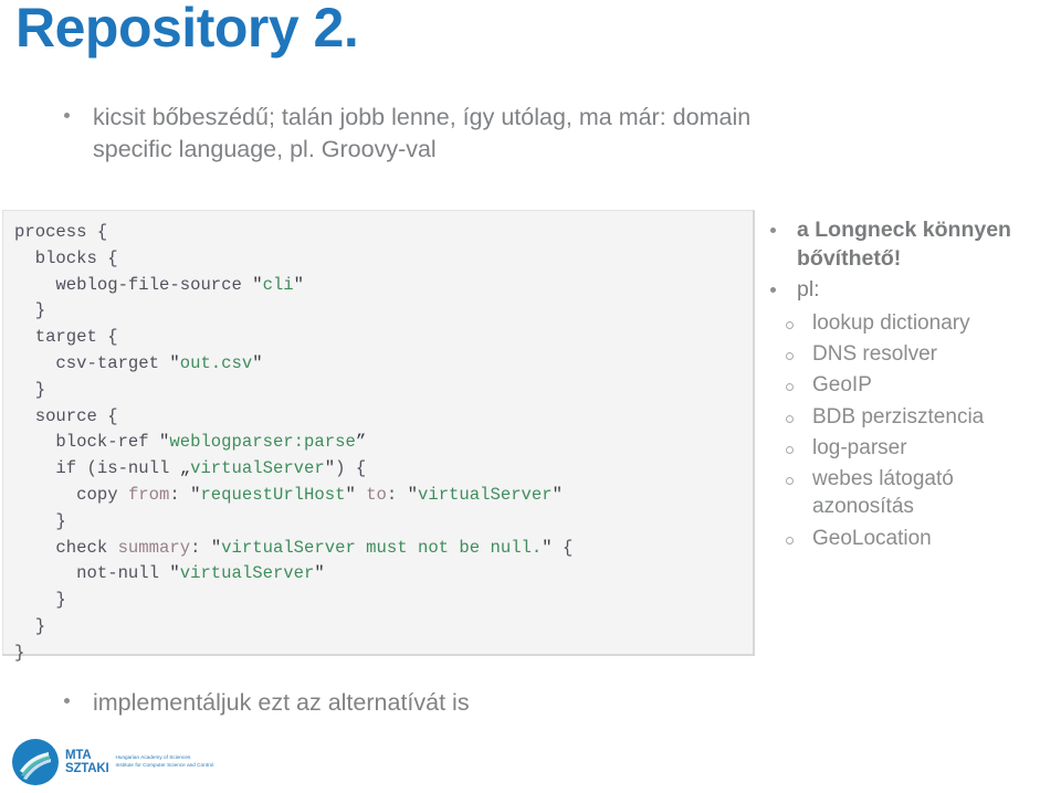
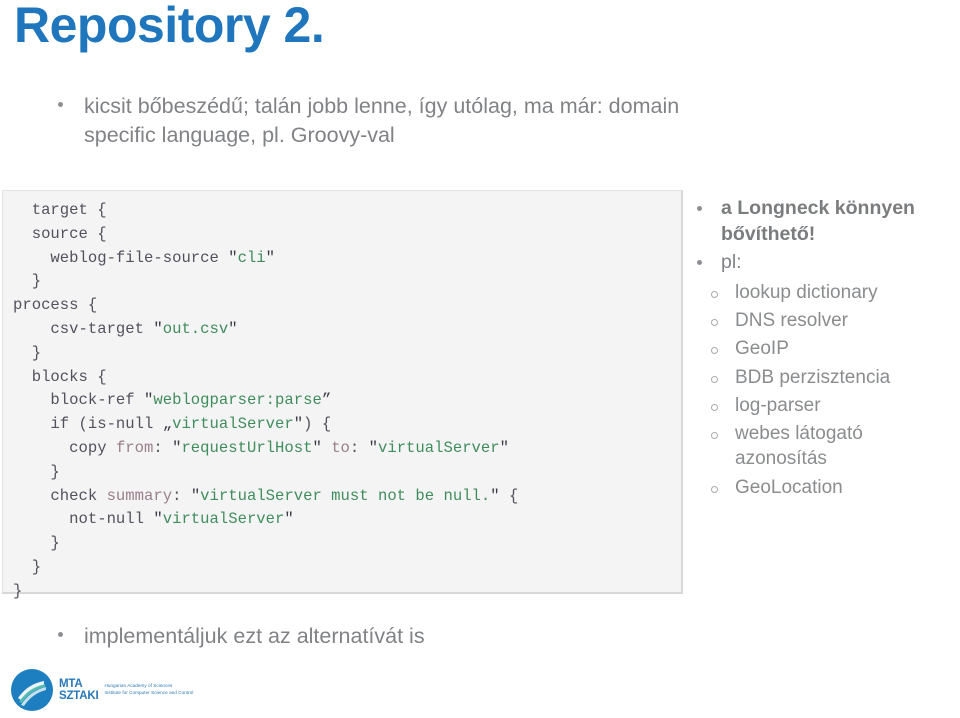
  Repository 2.
  kicsit bőbeszédű; talán jobb lenne, így utólag, ma már: domain specific language, pl. Groovy-val
- process {
+ target {
- blocks {
+ source {
  weblog-file-source "cli"
  }
- target {
+ process {
  csv-target "out.csv"
  }
- source {
+ blocks {
  block-ref "weblogparser:parse”
  if (is-null „virtualServer") {
  copy from: "requestUrlHost" to: "virtualServer"
  }
  check summary: "virtualServer must not be null." {
  not-null "virtualServer"
  }
  }
  }
  implementáljuk ezt az alternatívát is
  a Longneck könnyen bővíthető!
  pl:
  lookup dictionary
  DNS resolver
  GeoIP
  BDB perzisztencia
  log-parser
  webes látogató azonosítás
  GeoLocation
  MTA
  SZTAKI
